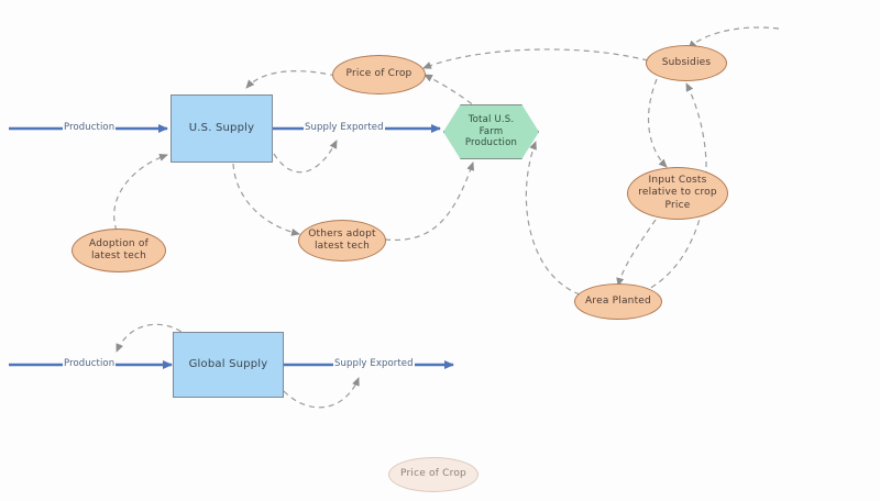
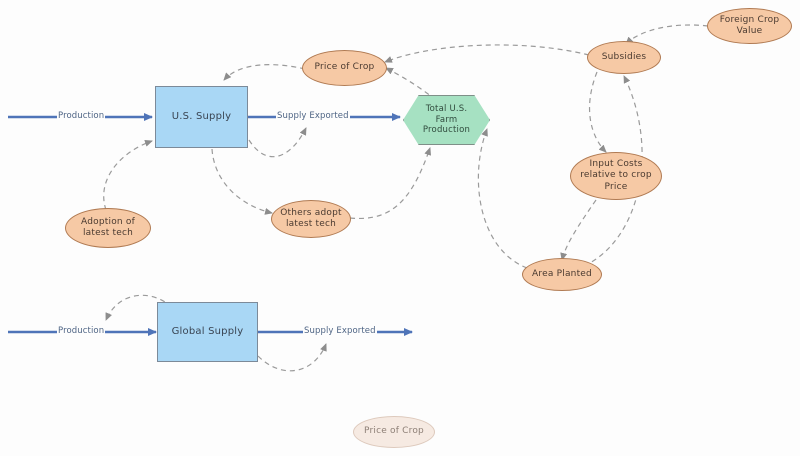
  U.S. Supply
  Global Supply
  Price of Crop
  Adoption of
  latest tech
  Others adopt
  latest tech
  Subsidies
+ Foreign Crop
+ Value
  Input Costs
  relative to crop
  Price
  Area Planted
  Total U.S.
  Farm
  Production
  Price of Crop
  Production
  Supply Exported
  Production
  Supply Exported
